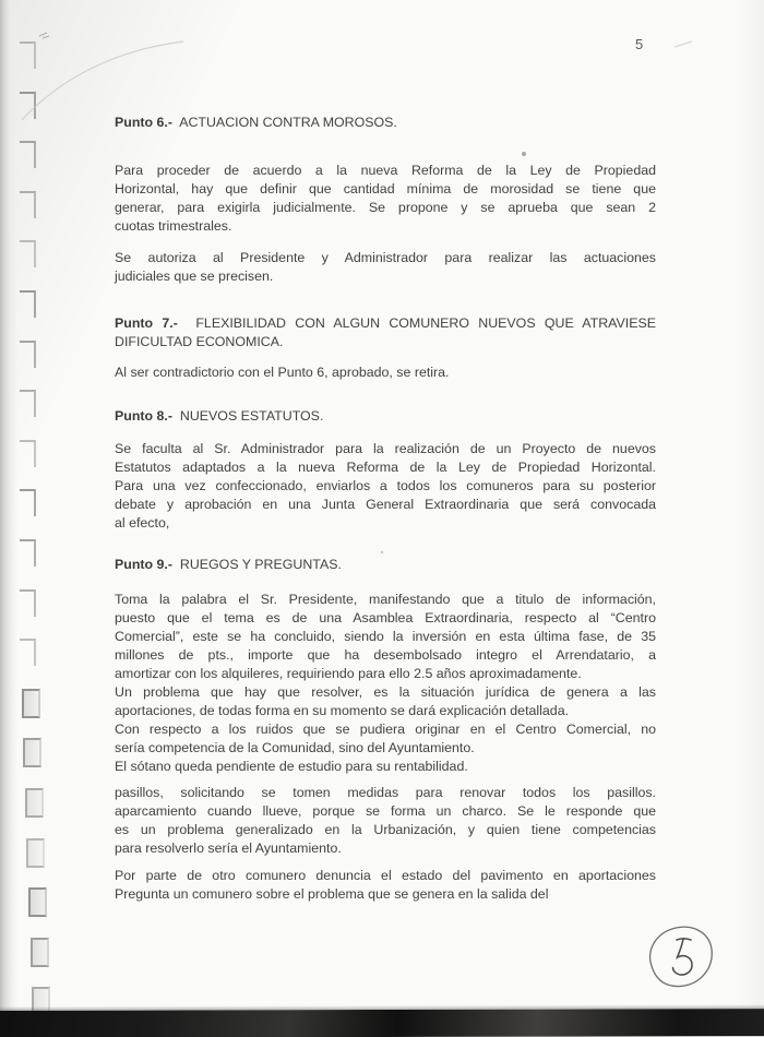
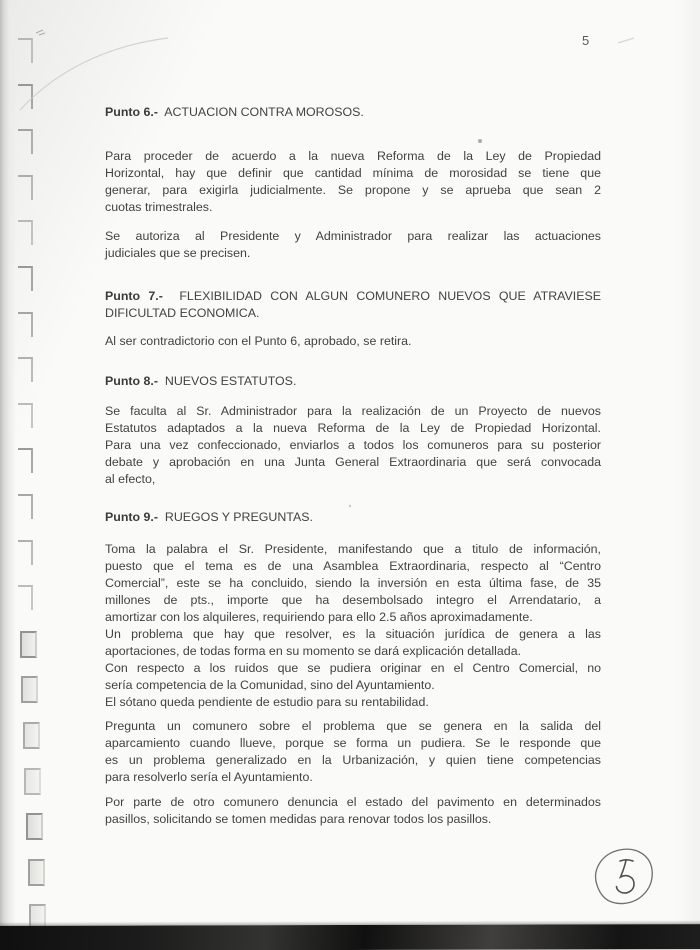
  5
  Punto 6.- ACTUACION CONTRA MOROSOS.
  Para proceder de acuerdo a la nueva Reforma de la Ley de Propiedad
  Horizontal, hay que definir que cantidad mínima de morosidad se tiene que
  generar, para exigirla judicialmente. Se propone y se aprueba que sean 2
  cuotas trimestrales.
  Se autoriza al Presidente y Administrador para realizar las actuaciones
  judiciales que se precisen.
  Punto 7.- FLEXIBILIDAD CON ALGUN COMUNERO NUEVOS QUE ATRAVIESE
  DIFICULTAD ECONOMICA.
  Al ser contradictorio con el Punto 6, aprobado, se retira.
  Punto 8.- NUEVOS ESTATUTOS.
  Se faculta al Sr. Administrador para la realización de un Proyecto de nuevos
  Estatutos adaptados a la nueva Reforma de la Ley de Propiedad Horizontal.
  Para una vez confeccionado, enviarlos a todos los comuneros para su posterior
  debate y aprobación en una Junta General Extraordinaria que será convocada
  al efecto,
  Punto 9.- RUEGOS Y PREGUNTAS.
  Toma la palabra el Sr. Presidente, manifestando que a titulo de información,
  puesto que el tema es de una Asamblea Extraordinaria, respecto al “Centro
  Comercial”, este se ha concluido, siendo la inversión en esta última fase, de 35
  millones de pts., importe que ha desembolsado integro el Arrendatario, a
  amortizar con los alquileres, requiriendo para ello 2.5 años aproximadamente.
  Un problema que hay que resolver, es la situación jurídica de genera a las
  aportaciones, de todas forma en su momento se dará explicación detallada.
  Con respecto a los ruidos que se pudiera originar en el Centro Comercial, no
  sería competencia de la Comunidad, sino del Ayuntamiento.
  El sótano queda pendiente de estudio para su rentabilidad.
- pasillos, solicitando se tomen medidas para renovar todos los pasillos.
+ Pregunta un comunero sobre el problema que se genera en la salida del
- aparcamiento cuando llueve, porque se forma un charco. Se le responde que
+ aparcamiento cuando llueve, porque se forma un pudiera. Se le responde que
  es un problema generalizado en la Urbanización, y quien tiene competencias
  para resolverlo sería el Ayuntamiento.
- Por parte de otro comunero denuncia el estado del pavimento en aportaciones
+ Por parte de otro comunero denuncia el estado del pavimento en determinados
- Pregunta un comunero sobre el problema que se genera en la salida del
+ pasillos, solicitando se tomen medidas para renovar todos los pasillos.
